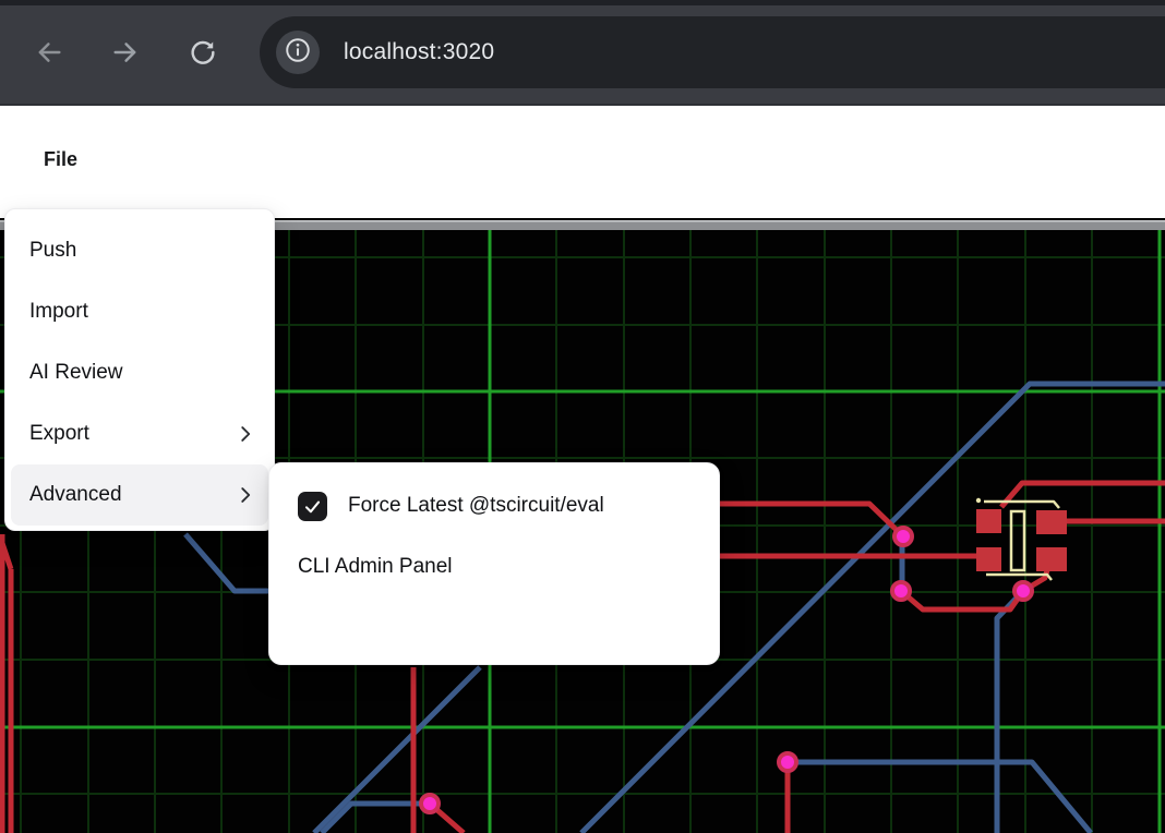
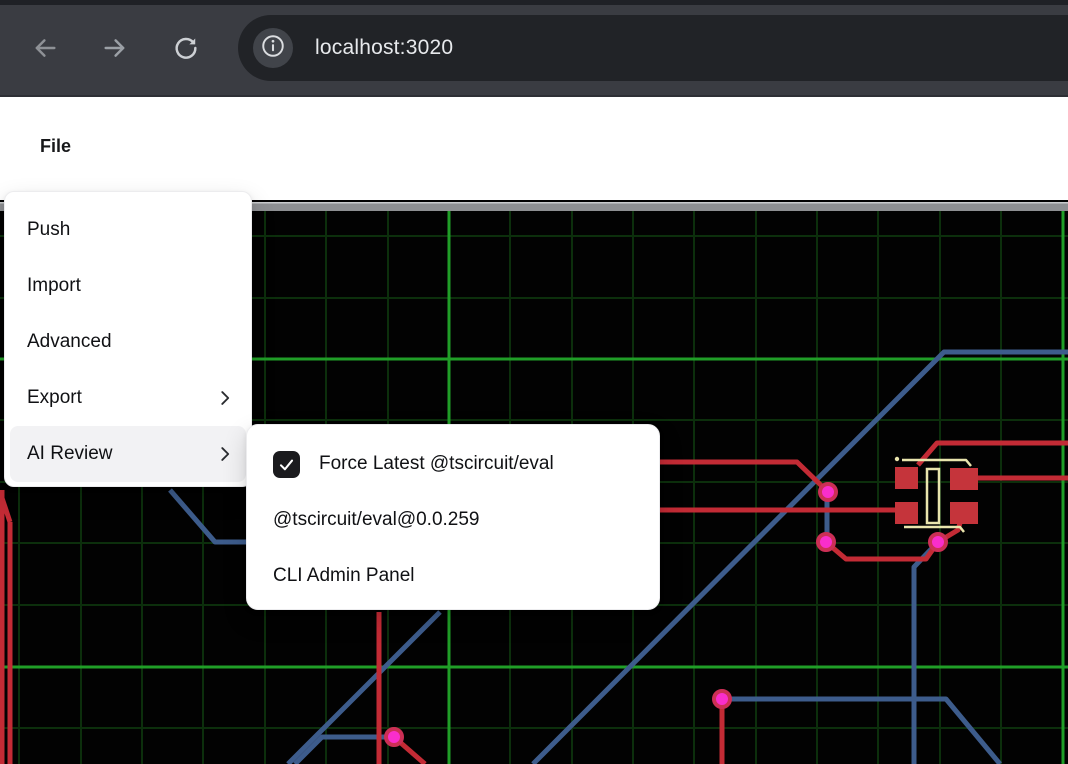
  localhost:3020
  File
  Push
  Import
- AI Review
+ Advanced
  Export
- Advanced
+ AI Review
  Force Latest @tscircuit/eval
+ @tscircuit/eval@0.0.259
  CLI Admin Panel
